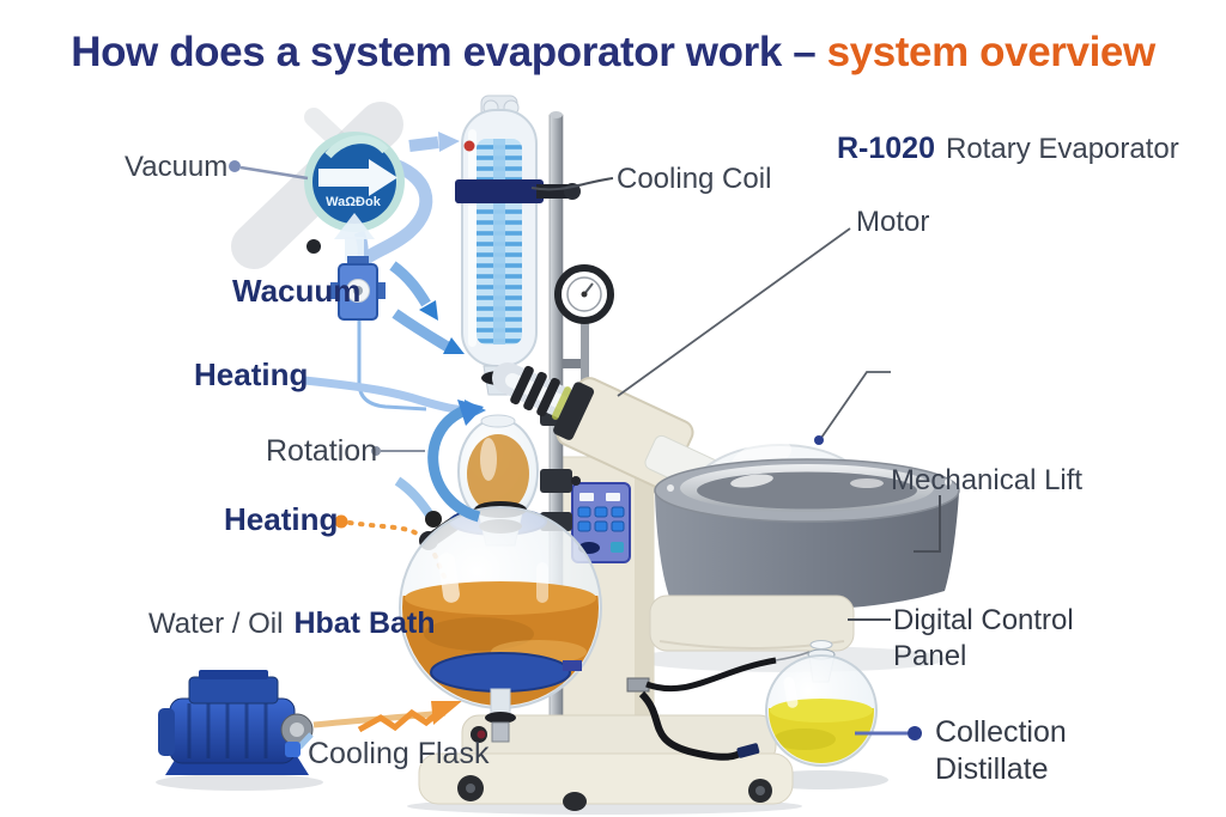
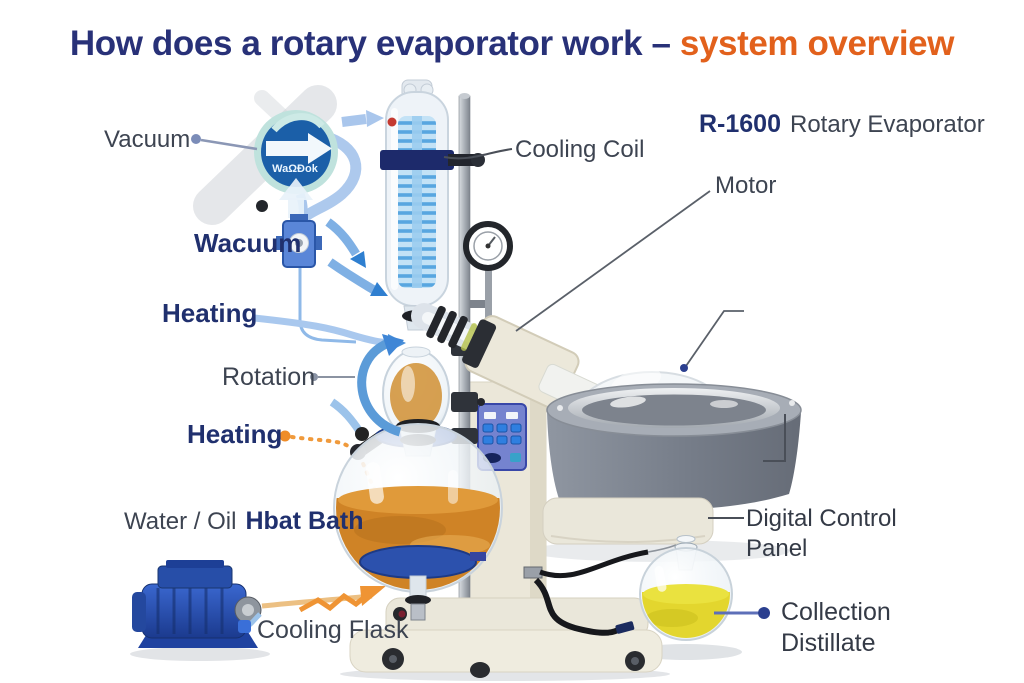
  WaΩÐok
- How does a system evaporator work – system overview
+ How does a rotary evaporator work – system overview
  Vacuum
  Wacuum
  Heating
  Rotation
  Heating
  Water / Oil
  Hbat Bath
  Cooling Flask
  Cooling Coil
- R-1020
+ R-1600
  Rotary Evaporator
  Motor
- Mechanical Lift
  Digital Control
  Panel
  Collection
  Distillate
